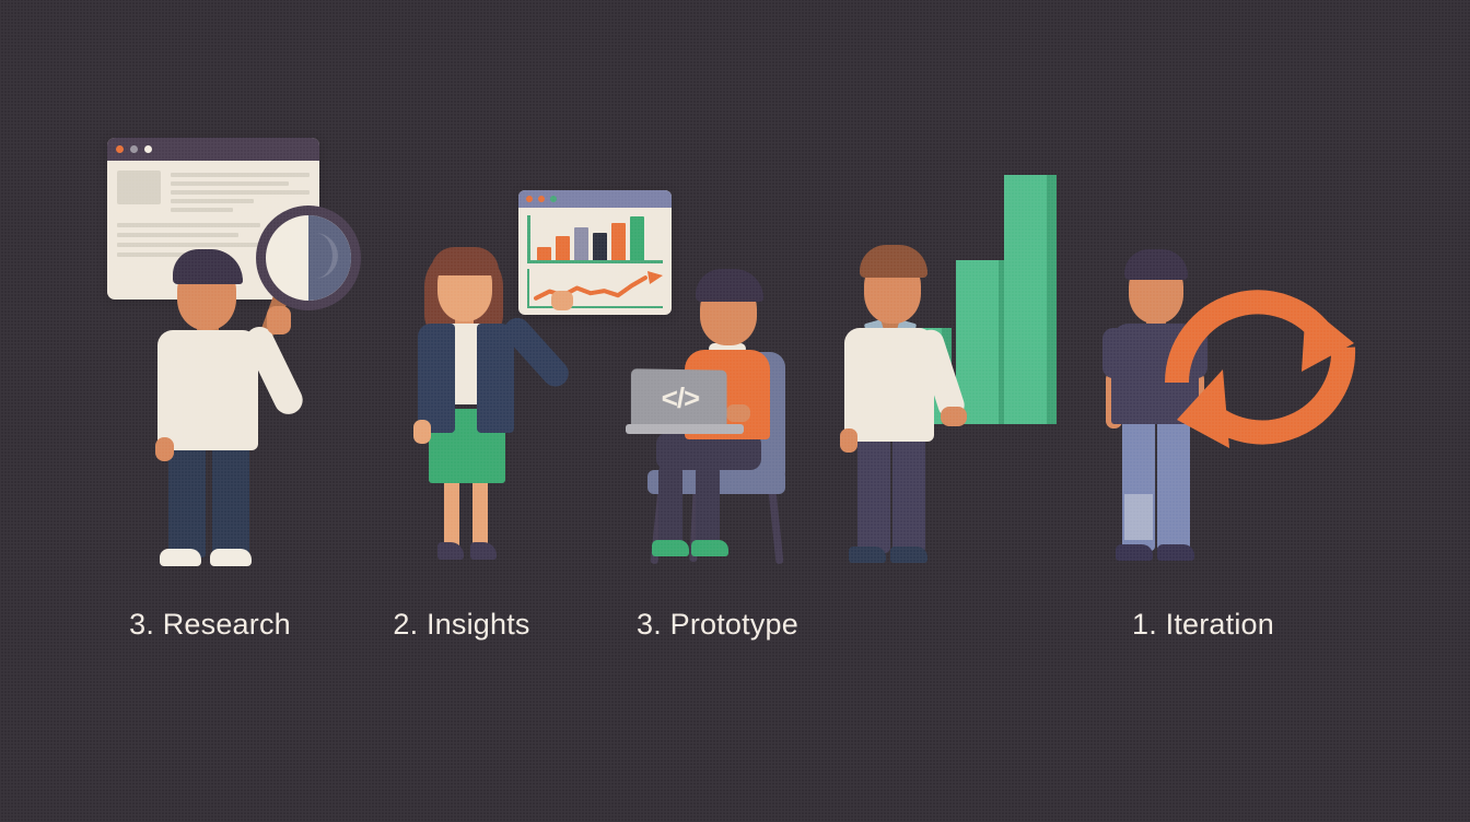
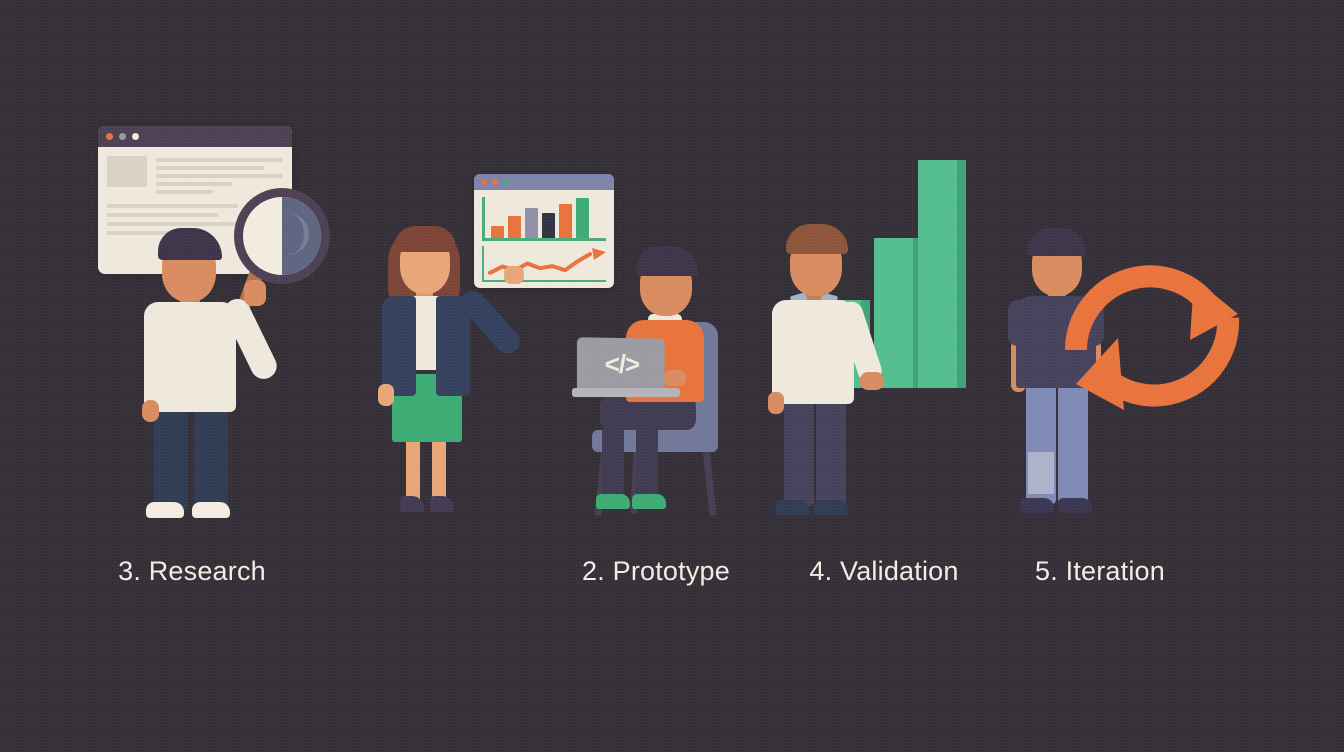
  3. Research
- 2. Insights
- 3. Prototype
+ 2. Prototype
+ 4. Validation
- 1. Iteration
+ 5. Iteration
